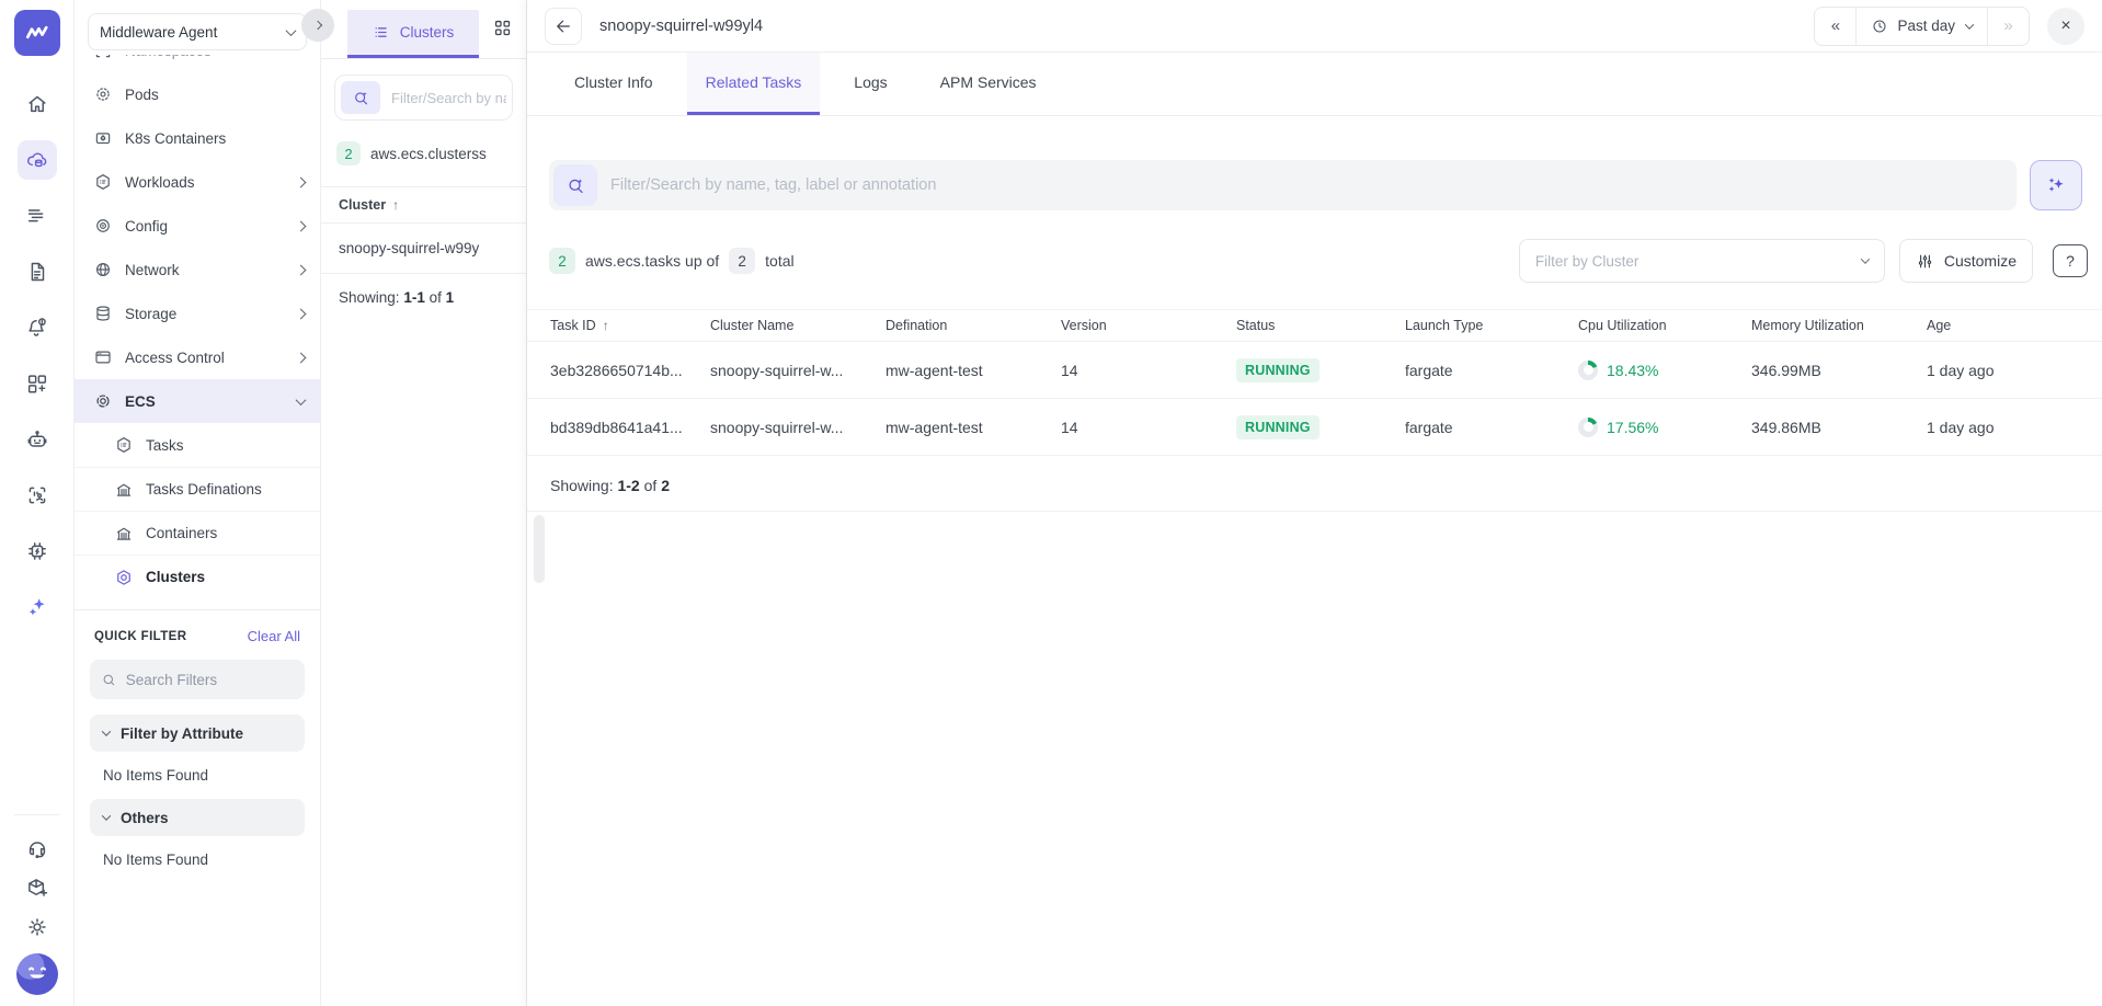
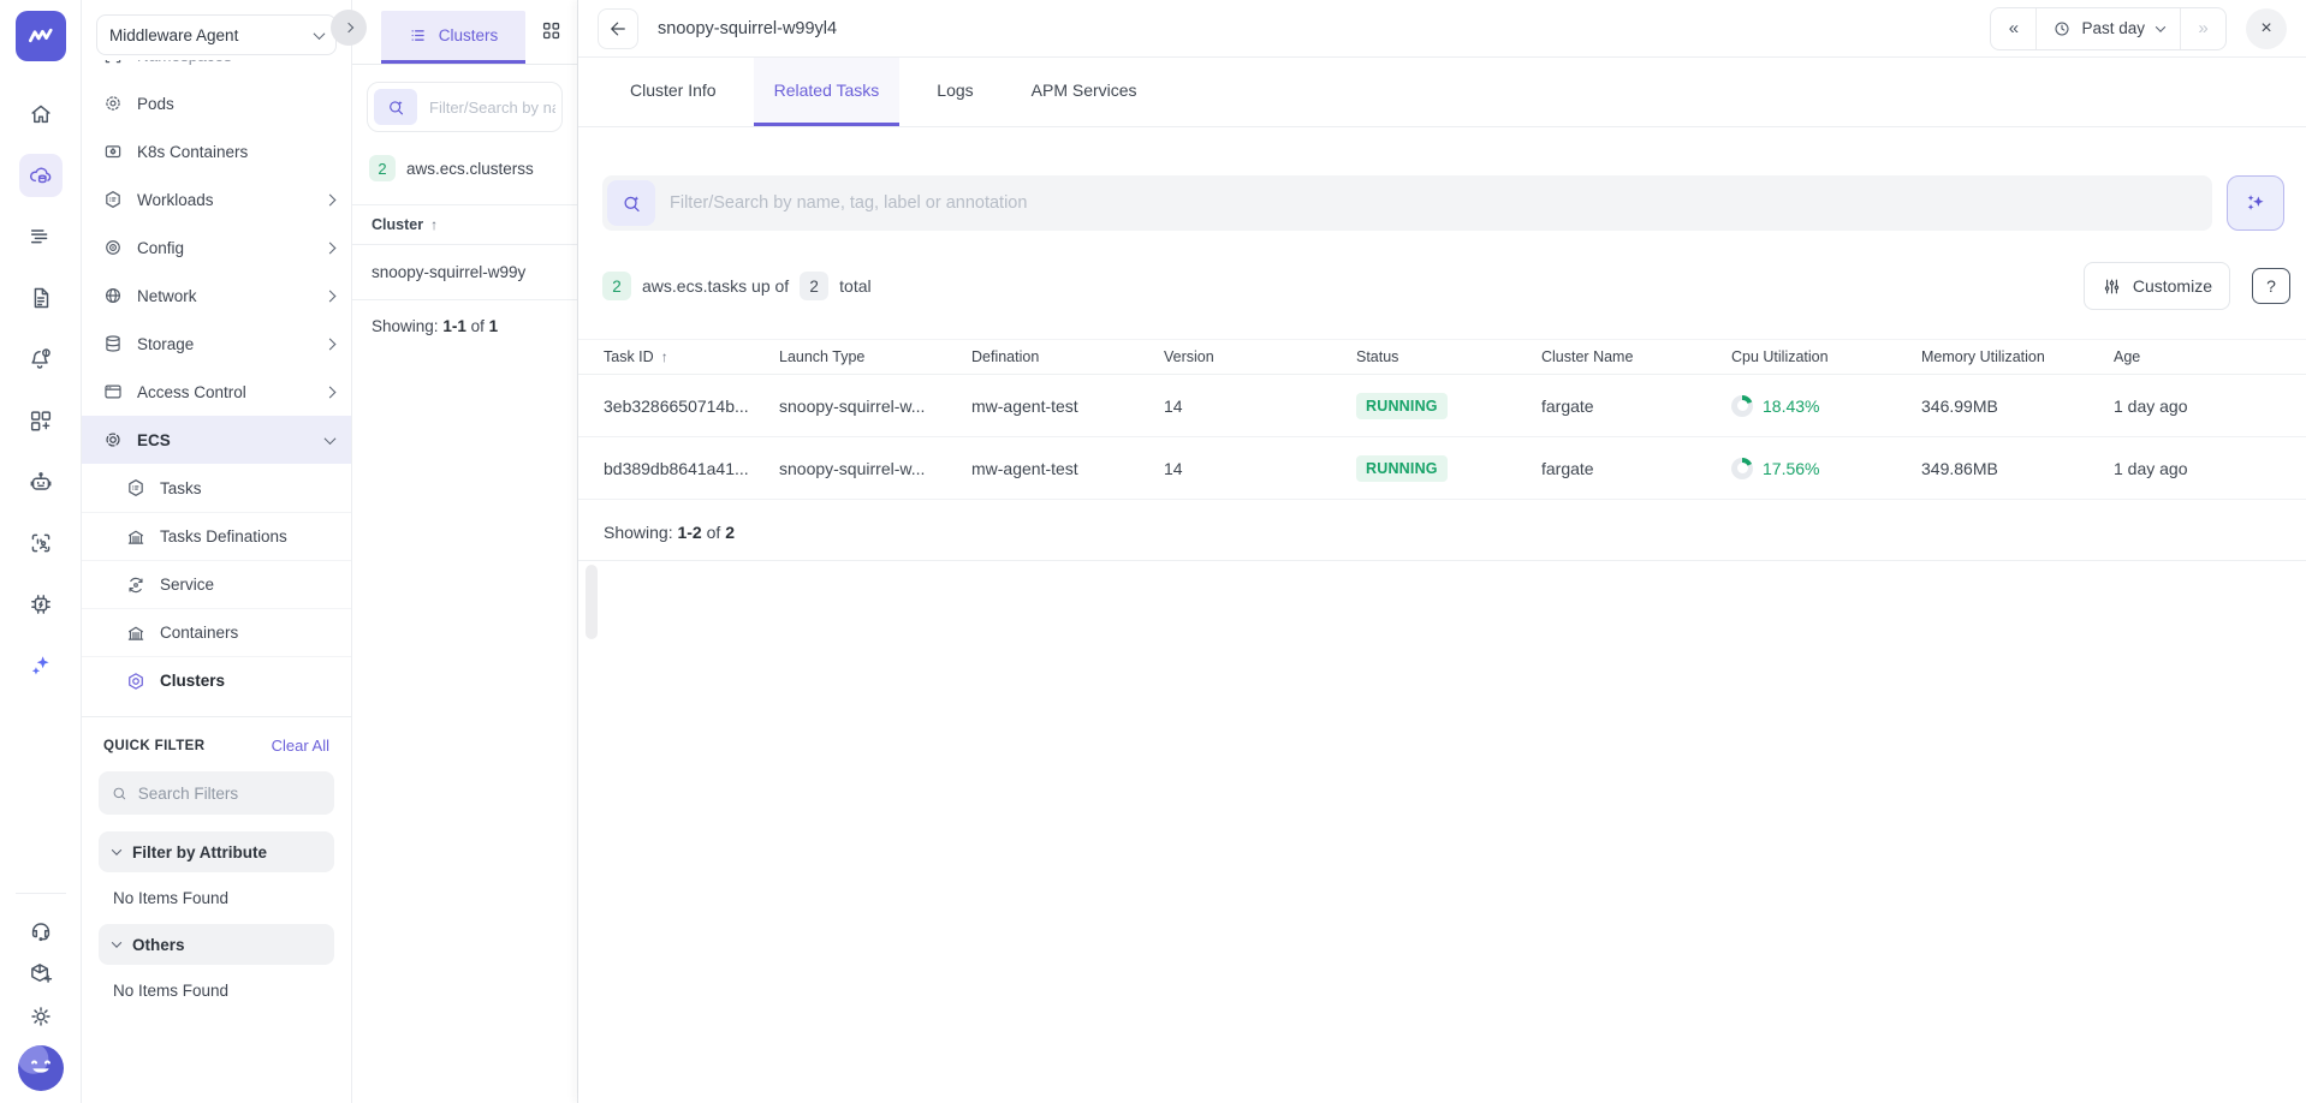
  Middleware Agent
  Pods
  K8s Containers
  Workloads
  Config
  Network
  Storage
  Access Control
  ECS
  Tasks
  Tasks Definations
+ Service
  Containers
  Clusters
  QUICK FILTER
  Clear All
  Search Filters
  Filter by Attribute
  No Items Found
  Others
  No Items Found
  Clusters
  2
  aws.ecs.clusterss
  Cluster
  ↑
  snoopy-squirrel-w99y
  Showing: 1-1 of 1
  snoopy-squirrel-w99yl4
  «
  Past day
  »
  ×
  Cluster Info
  Related Tasks
  Logs
  APM Services
  Filter/Search by name, tag, label or annotation
  2
  aws.ecs.tasks up of
  2
  total
- Filter by Cluster
  Customize
  ?
  Task ID
  ↑
- Cluster Name
+ Launch Type
  Defination
  Version
  Status
- Launch Type
+ Cluster Name
  Cpu Utilization
  Memory Utilization
  Age
  3eb3286650714b...
  snoopy-squirrel-w...
  mw-agent-test
  14
  RUNNING
  fargate
  18.43%
  346.99MB
  1 day ago
  bd389db8641a41...
  snoopy-squirrel-w...
  mw-agent-test
  14
  RUNNING
  fargate
  17.56%
  349.86MB
  1 day ago
  Showing: 1-2 of 2
